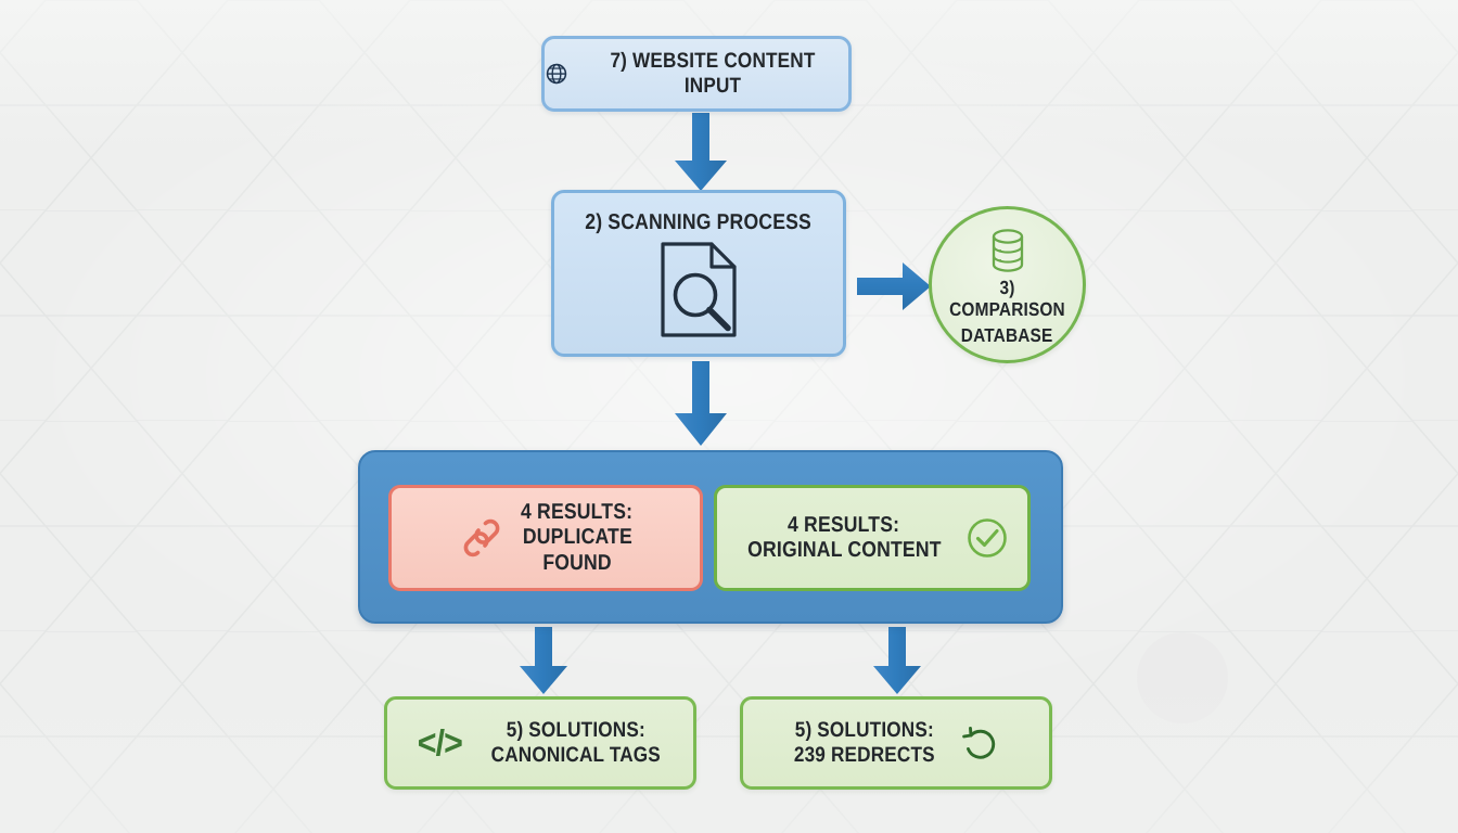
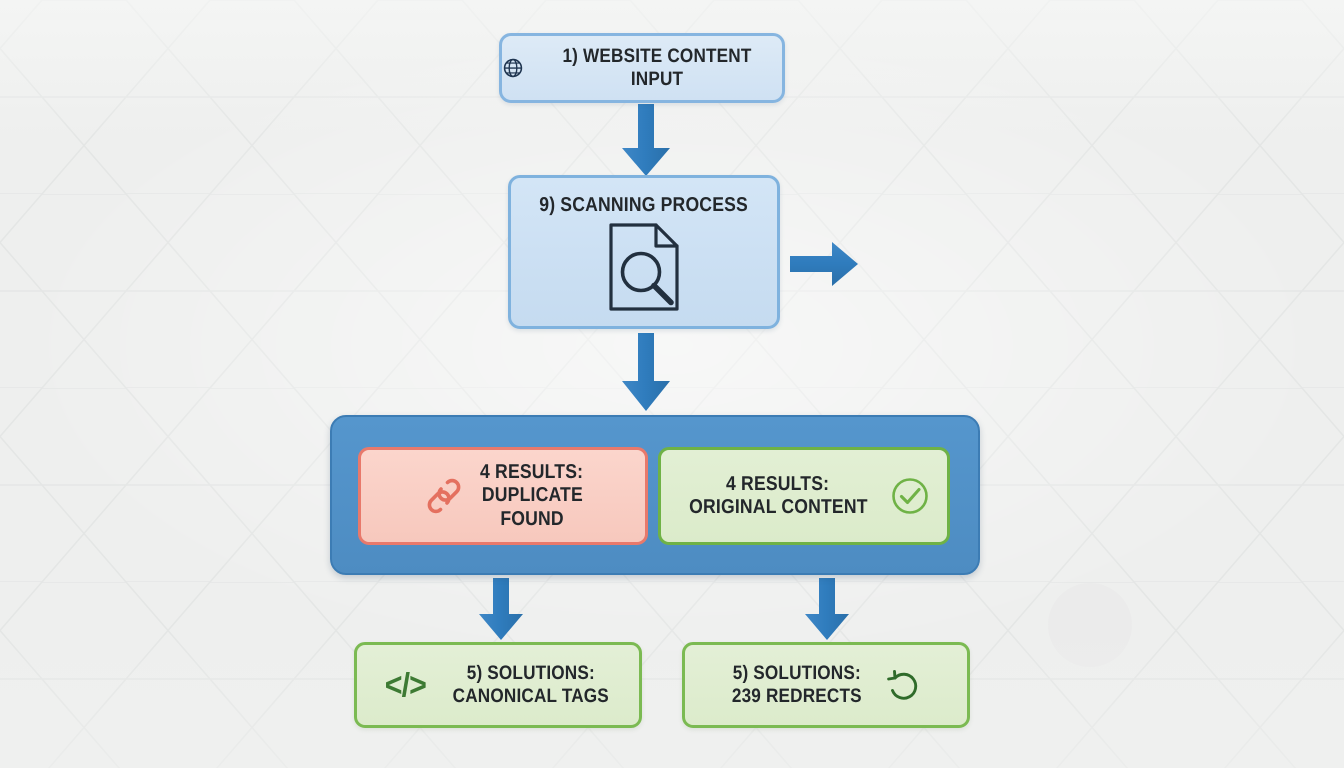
- 7) WEBSITE CONTENT INPUT
+ 1) WEBSITE CONTENT INPUT
- 2) SCANNING PROCESS
+ 9) SCANNING PROCESS
- 3) COMPARISON
- DATABASE
  4 RESULTS:
  DUPLICATE
  FOUND
  4 RESULTS:
  ORIGINAL CONTENT
  </>
  5) SOLUTIONS:
  CANONICAL TAGS
  5) SOLUTIONS:
  239 REDRECTS
